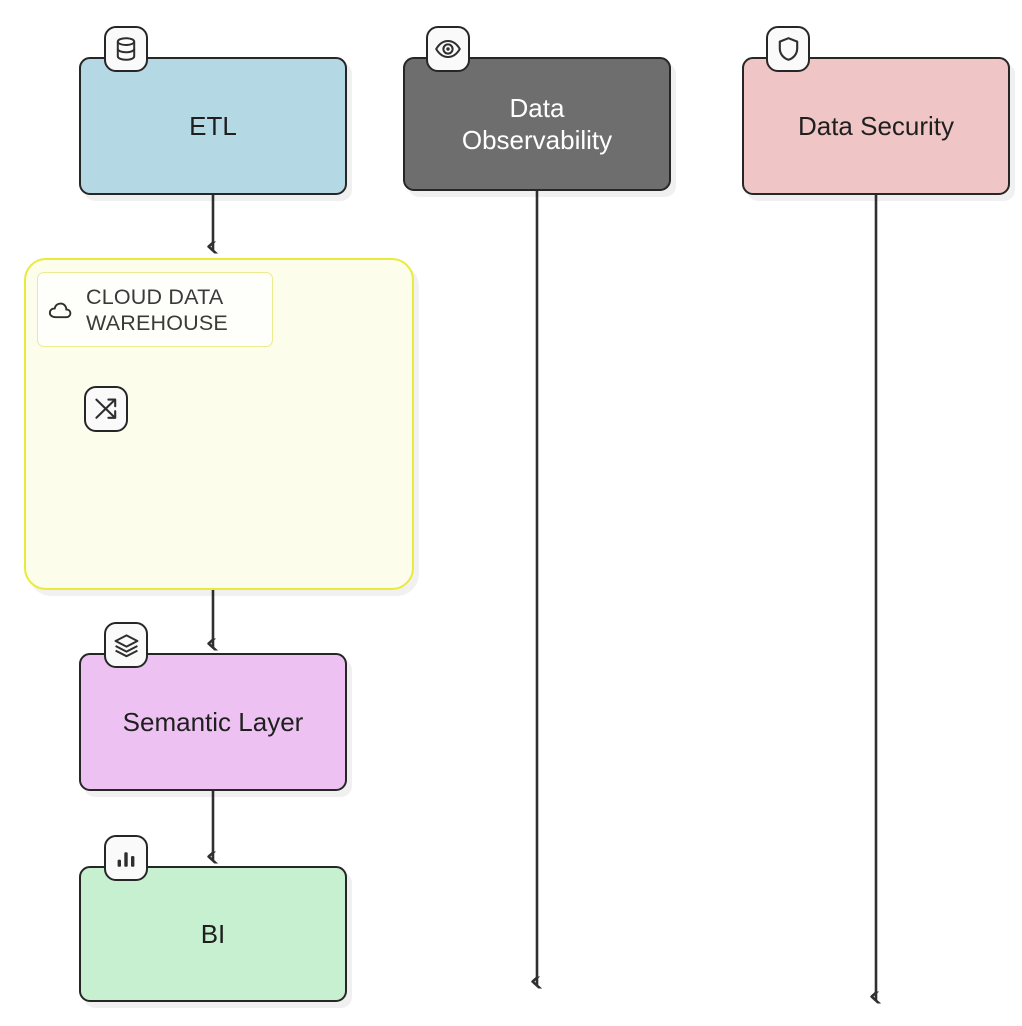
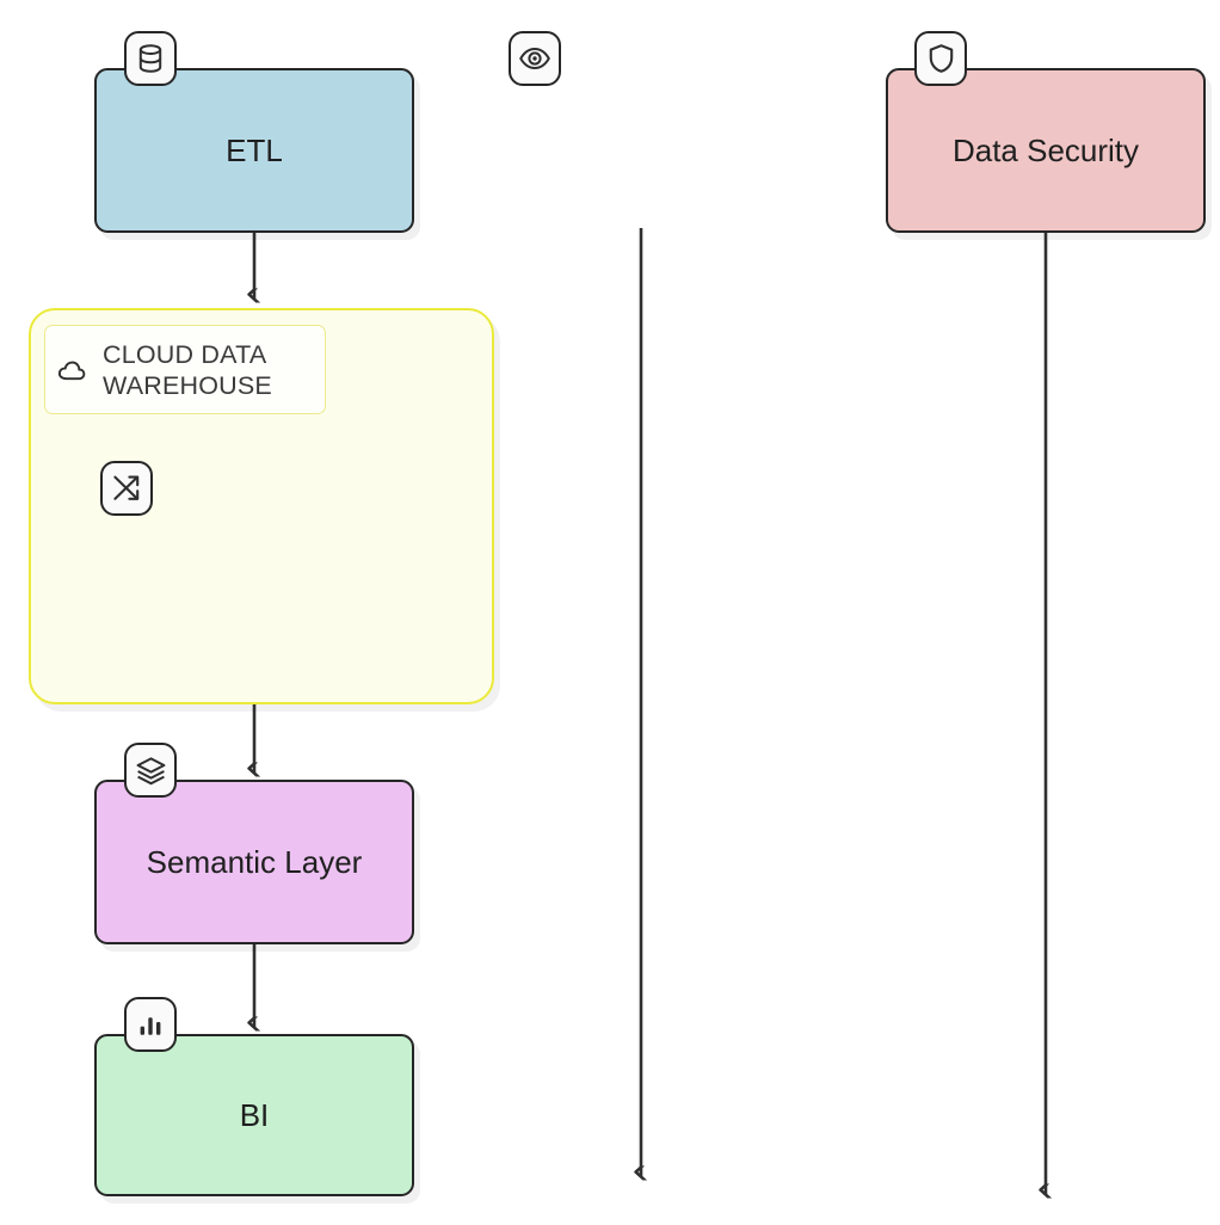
  CLOUD DATA
  WAREHOUSE
  ETL
- Data
- Observability
  Data Security
  Semantic Layer
  BI
